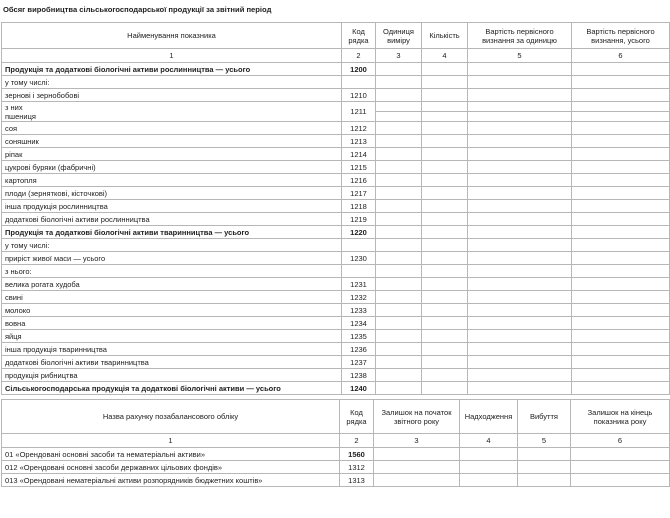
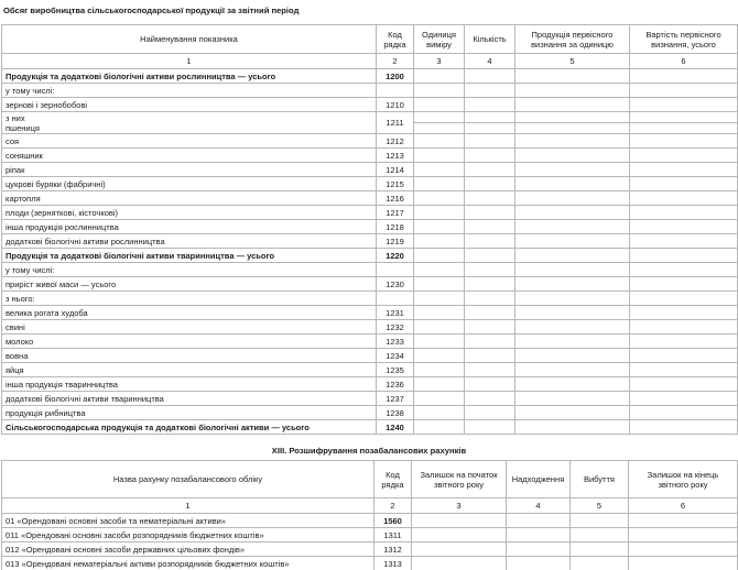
  Обсяг виробництва сільськогосподарської продукції за звітний період
- Найменування показника	Код рядка	Одиниця виміру	Кількість	Вартість первісного визнання за одиницю	Вартість первісного визнання, усього
+ Найменування показника	Код рядка	Одиниця виміру	Кількість	Продукція первісного визнання за одиницю	Вартість первісного визнання, усього
  1	2	3	4	5	6
  Продукція та додаткові біологічні активи рослинництва — усього	1200
  у тому числі:
  зернові і зернобобові	1210
  з них пшениця	1211
  соя	1212
  соняшник	1213
  ріпак	1214
  цукрові буряки (фабричні)	1215
  картопля	1216
  плоди (зерняткові, кісточкові)	1217
  інша продукція рослинництва	1218
  додаткові біологічні активи рослинництва	1219
  Продукція та додаткові біологічні активи тваринництва — усього	1220
  у тому числі:
  приріст живої маси — усього	1230
  з нього:
  велика рогата худоба	1231
  свині	1232
  молоко	1233
  вовна	1234
  яйця	1235
  інша продукція тваринництва	1236
  додаткові біологічні активи тваринництва	1237
  продукція рибництва	1238
  Сільськогосподарська продукція та додаткові біологічні активи — усього	1240
+ XIII. Розшифрування позабалансових рахунків
- Назва рахунку позабалансового обліку	Код рядка	Залишок на початок звітного року	Надходження	Вибуття	Залишок на кінець показника року
+ Назва рахунку позабалансового обліку	Код рядка	Залишок на початок звітного року	Надходження	Вибуття	Залишок на кінець звітного року
  1	2	3	4	5	6
  01 «Орендовані основні засоби та нематеріальні активи»	1560
+ 011 «Орендовані основні засоби розпорядників бюджетних коштів»	1311
  012 «Орендовані основні засоби державних цільових фондів»	1312
  013 «Орендовані нематеріальні активи розпорядників бюджетних коштів»	1313
